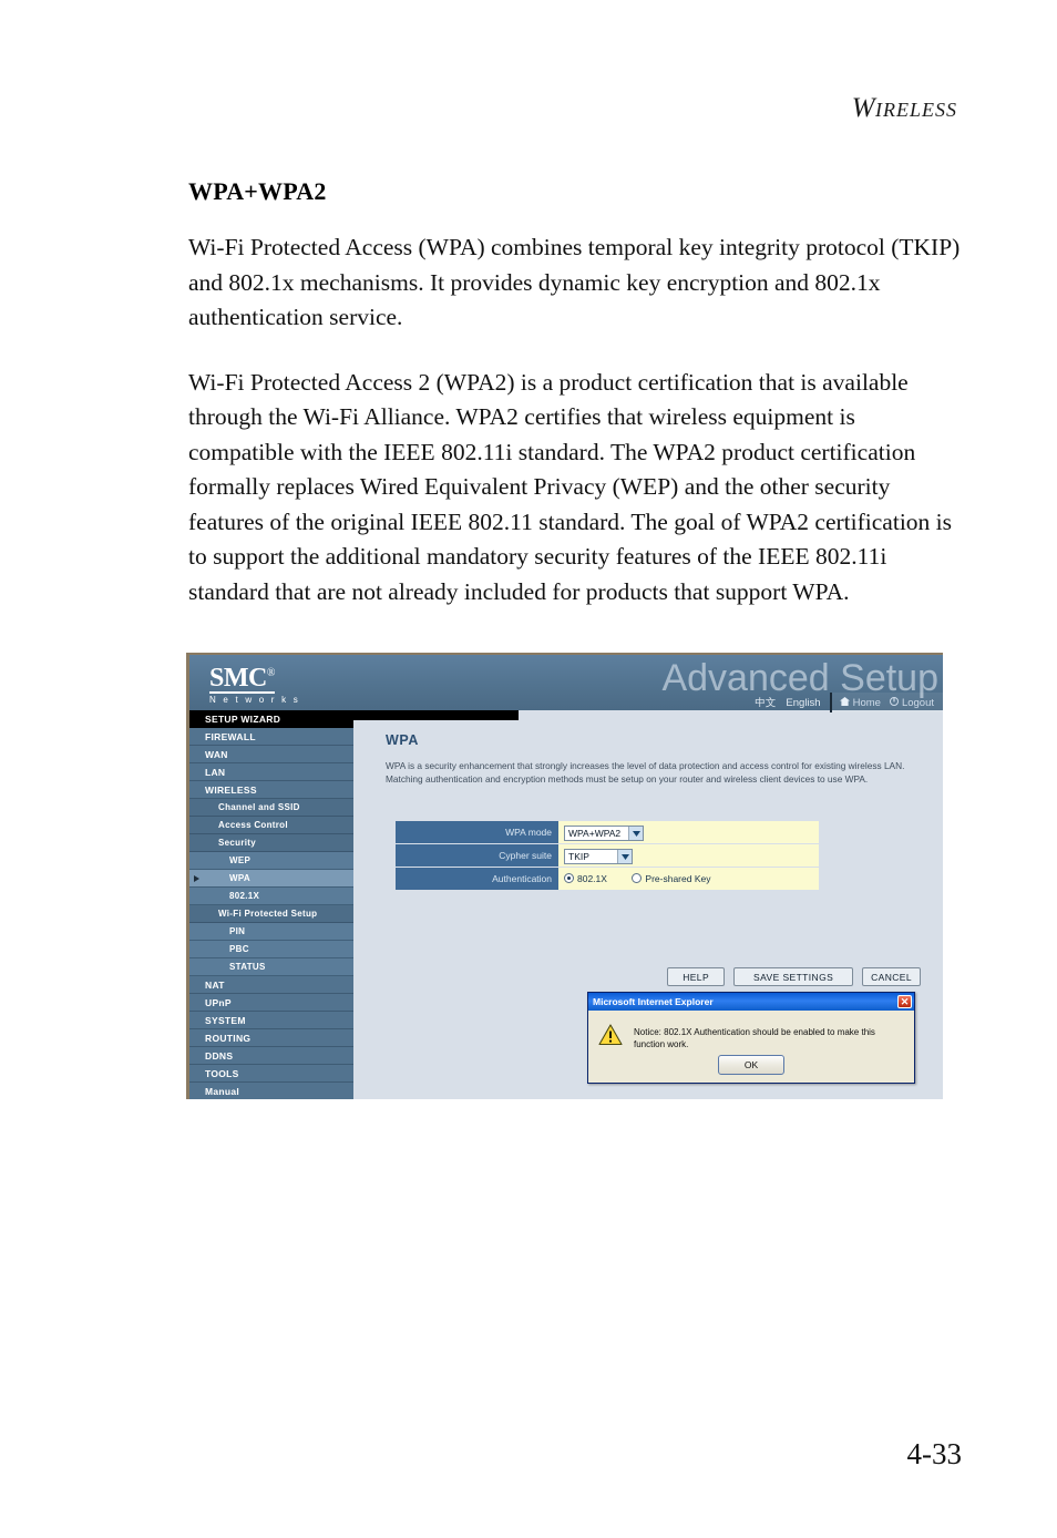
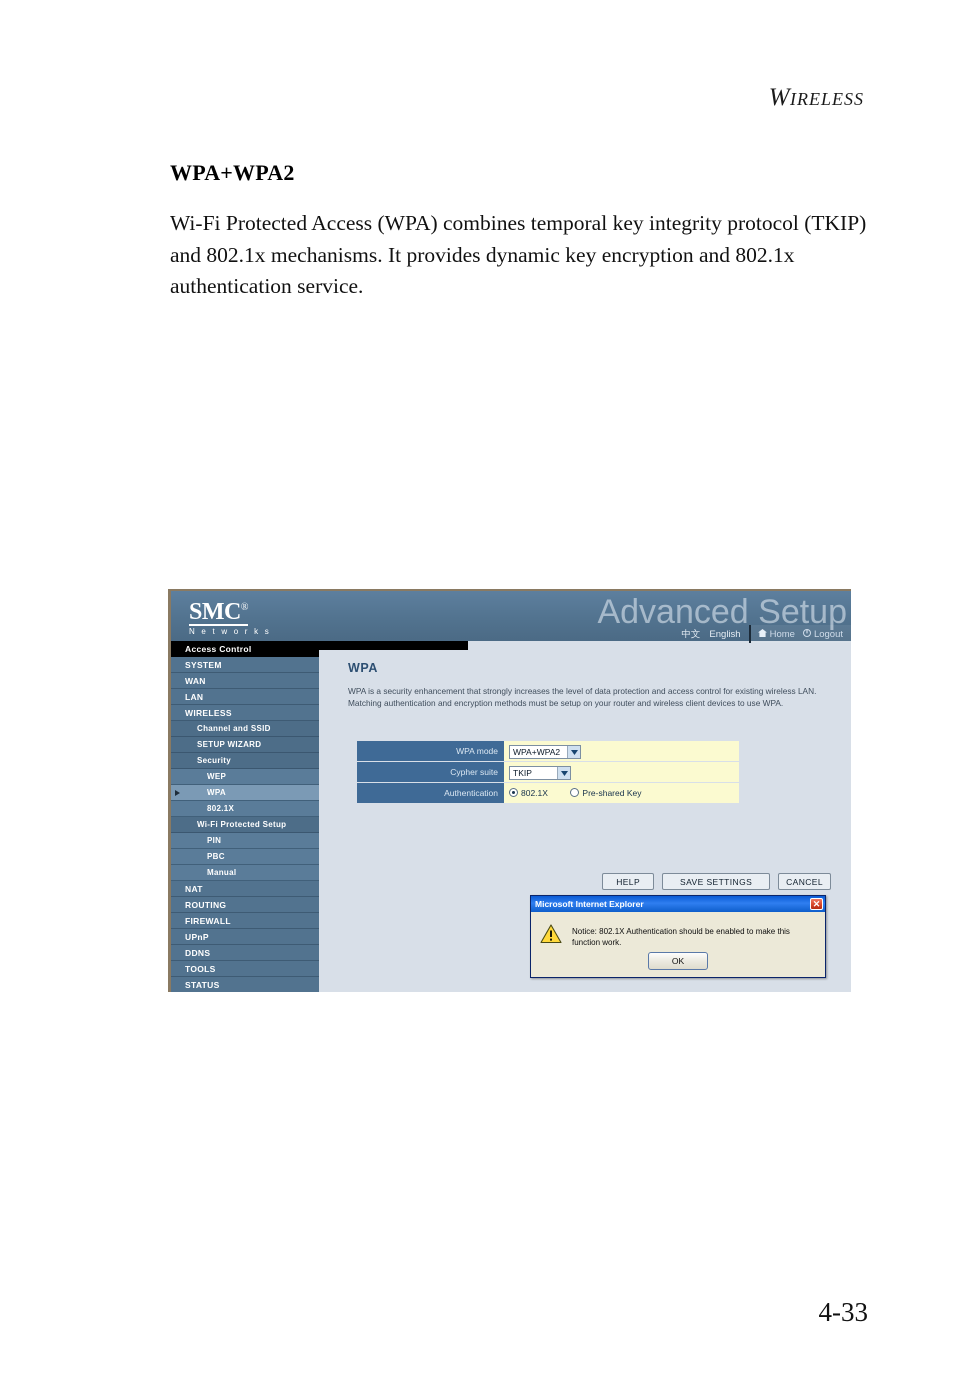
  WIRELESS
  WPA+WPA2
  Wi-Fi Protected Access (WPA) combines temporal key integrity protocol (TKIP) and 802.1x mechanisms. It provides dynamic key encryption and 802.1x authentication service.
- Wi-Fi Protected Access 2 (WPA2) is a product certification that is available through the Wi-Fi Alliance. WPA2 certifies that wireless equipment is compatible with the IEEE 802.11i standard. The WPA2 product certification formally replaces Wired Equivalent Privacy (WEP) and the other security features of the original IEEE 802.11 standard. The goal of WPA2 certification is to support the additional mandatory security features of the IEEE 802.11i standard that are not already included for products that support WPA.
  4-33
  Advanced Setup
  SMC®
  N e t w o r k s
  中文
  English
  Home
  Logout
- SETUP WIZARD
+ Access Control
- FIREWALL
+ SYSTEM
  WAN
  LAN
  WIRELESS
  Channel and SSID
- Access Control
+ SETUP WIZARD
  Security
  WEP
  WPA
  802.1X
  Wi-Fi Protected Setup
  PIN
  PBC
- STATUS
+ Manual
  NAT
- UPnP
+ ROUTING
- SYSTEM
+ FIREWALL
- ROUTING
+ UPnP
  DDNS
  TOOLS
- Manual
+ STATUS
  WPA
  WPA is a security enhancement that strongly increases the level of data protection and access control for existing wireless LAN. Matching authentication and encryption methods must be setup on your router and wireless client devices to use WPA.
  WPA mode	WPA+WPA2
  Cypher suite	TKIP
  Authentication	802.1X Pre-shared Key
  HELP
  SAVE SETTINGS
  CANCEL
  Microsoft Internet Explorer
  ✕
  Notice: 802.1X Authentication should be enabled to make this function work.
  OK
